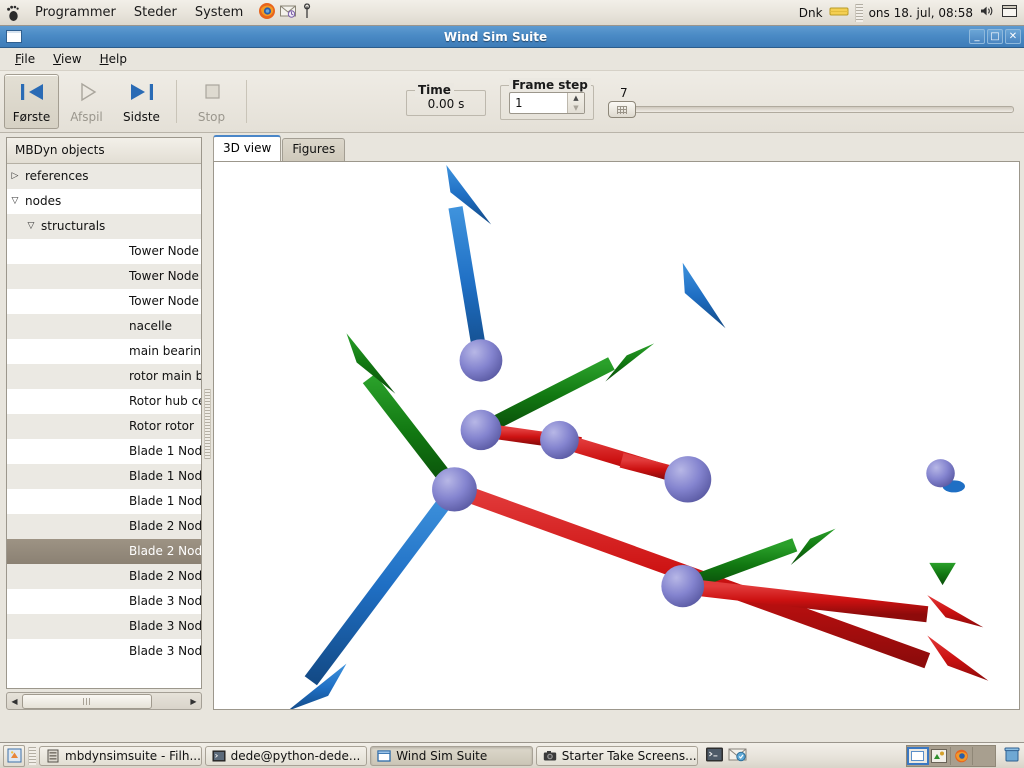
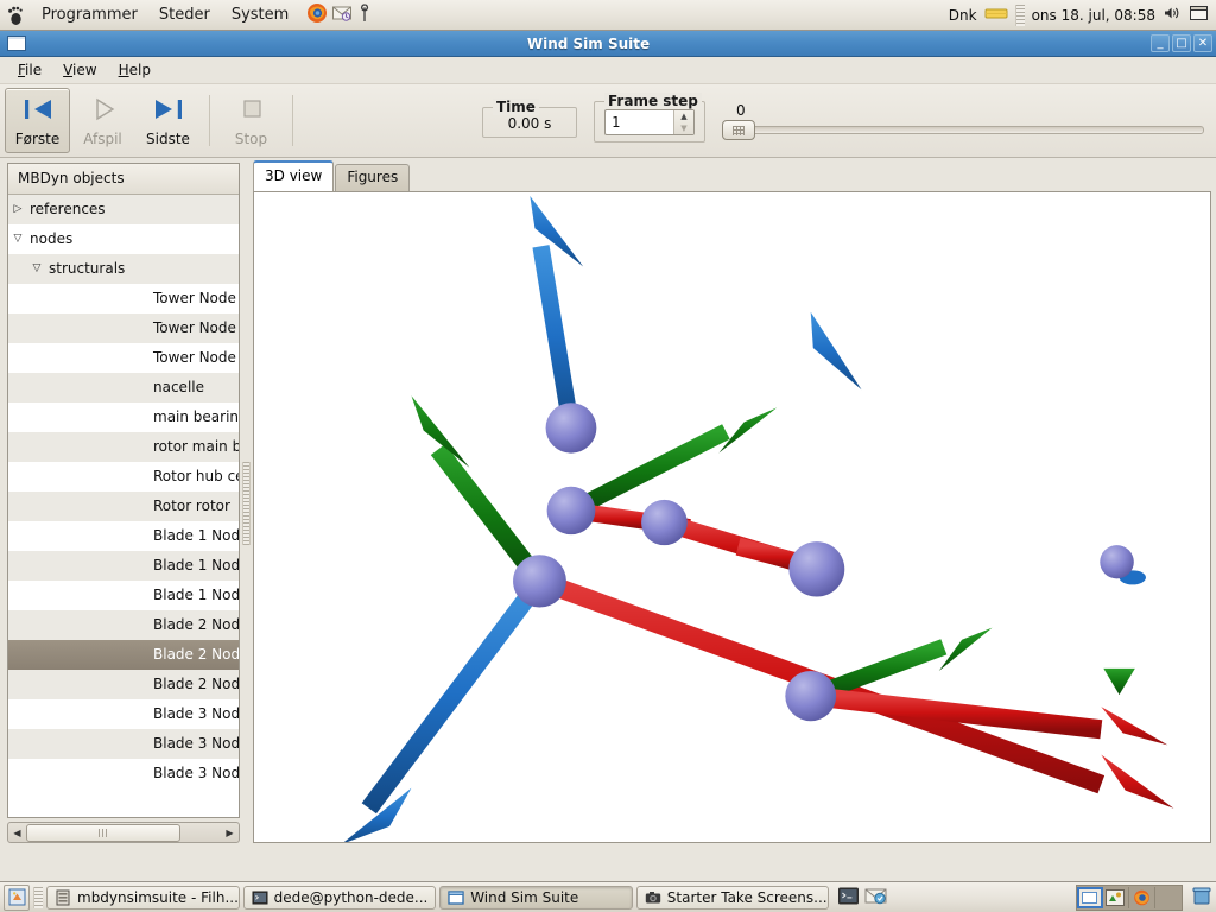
  Programmer
  Steder
  System
  Dnk
  ons 18. jul, 08:58
  Wind Sim Suite
  _
  □
  ✕
  File
  View
  Help
  Første
  Afspil
  Sidste
  Stop
  Time
  0.00 s
  Frame step
  1
  ▲
  ▼
- 7
+ 0
  MBDyn objects
  ▷
  references
  ▽
  nodes
  ▽
  structurals
  Tower Node
  Tower Node
  Tower Node
  nacelle
  main bearin
  Rotor rotor
  Blade 1 Nod
  Blade 1 Nod
  Blade 1 Nod
  Blade 2 Nod
  Blade 2 Nod
  Blade 2 Nod
  Blade 3 Nod
  Blade 3 Nod
  Blade 3 Nod
  ◀
  ▶
  3D view
  Figures
  mbdynsimsuite - Filh...
  dede@python-dede...
  Wind Sim Suite
  Starter Take Screens...
